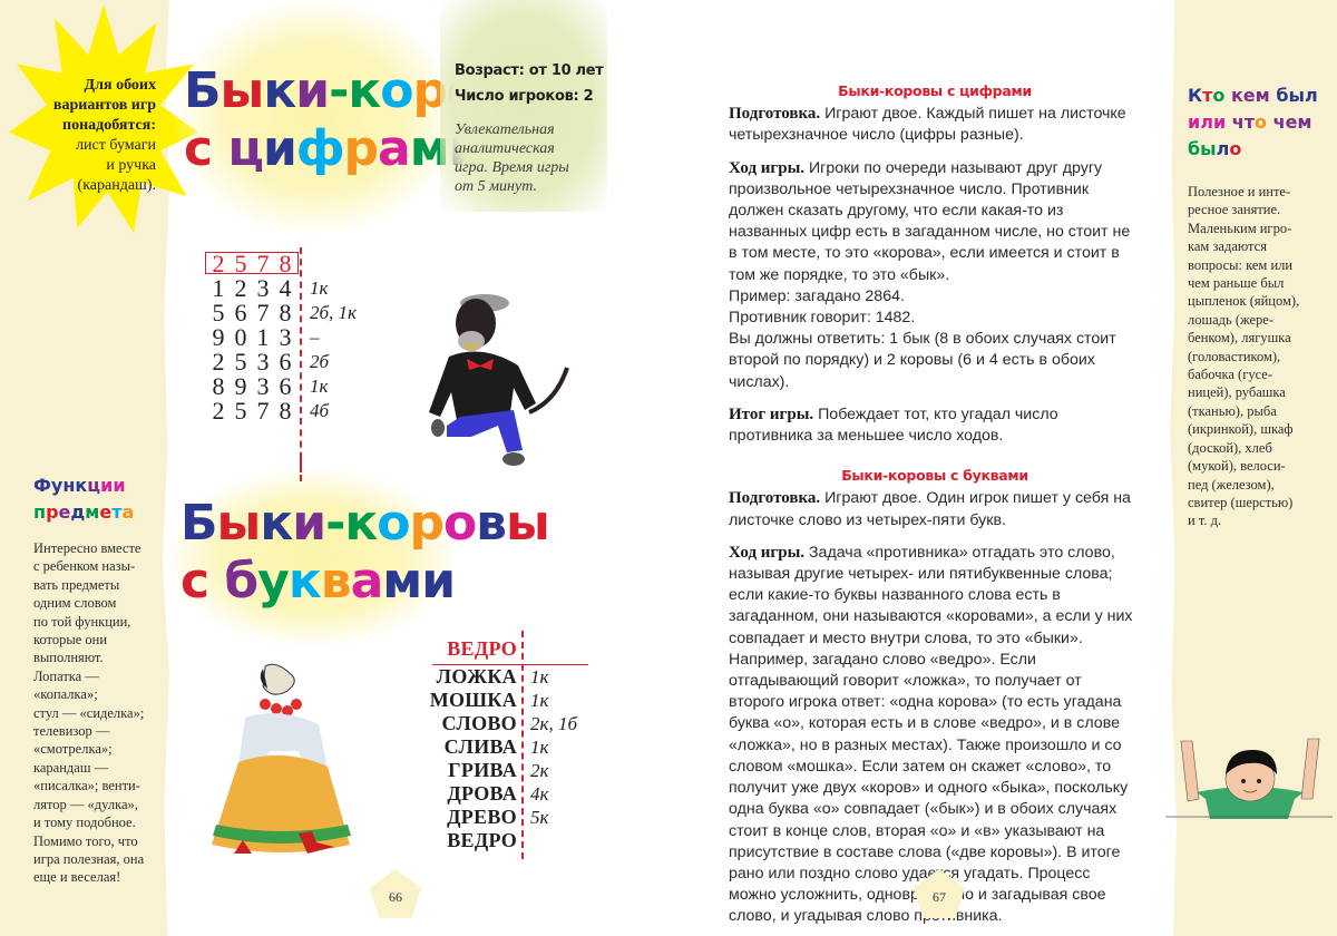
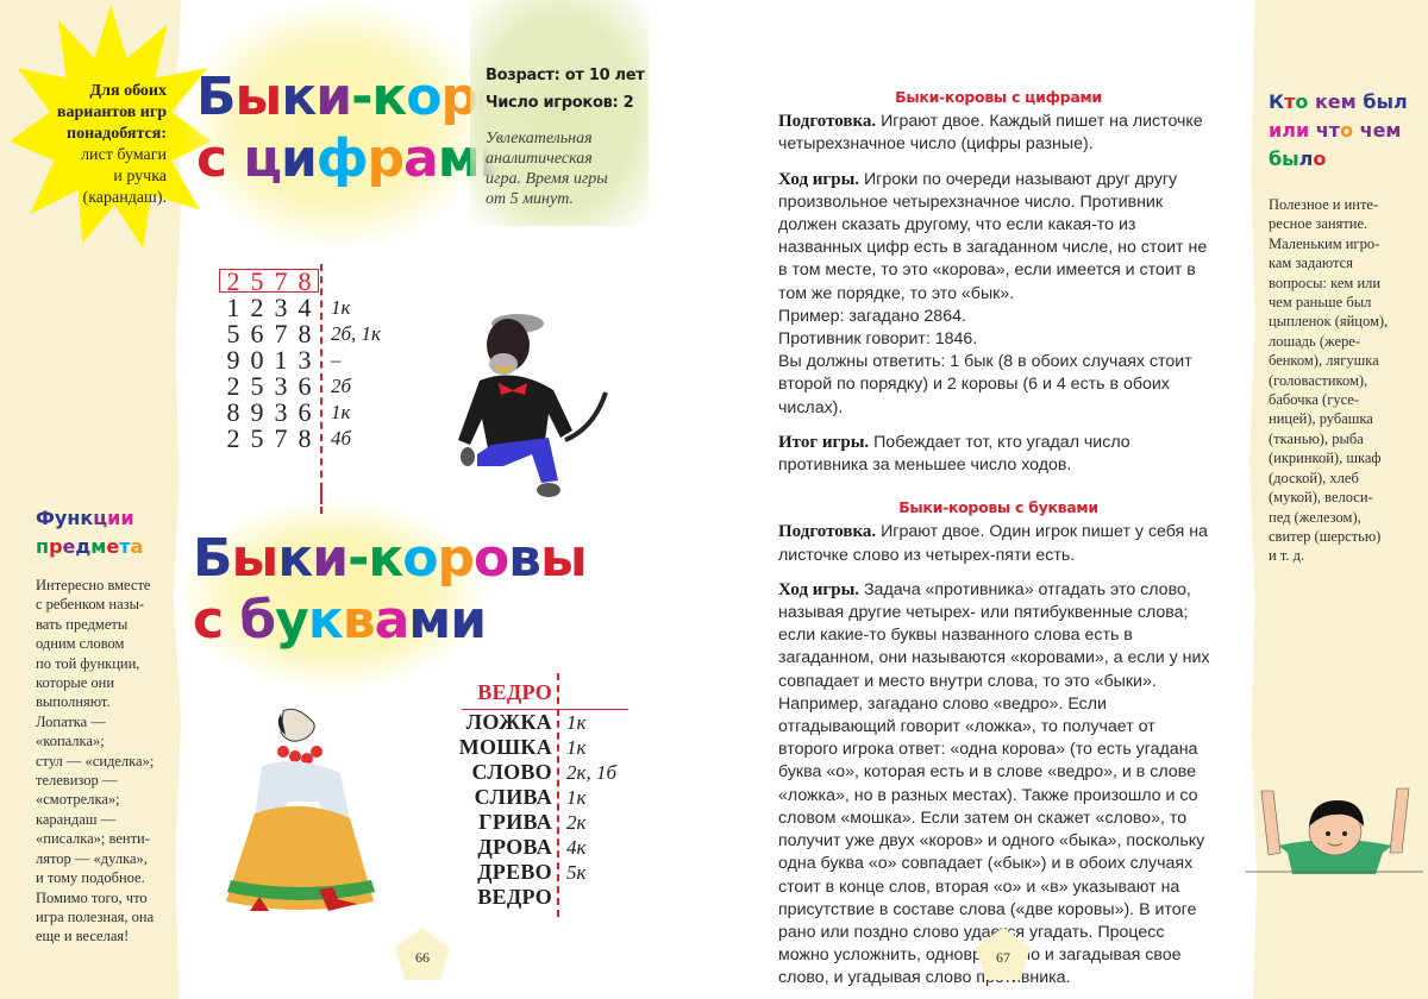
  Для обоих
  вариантов игр
  понадобятся:
  лист бумаги
  и ручка
  (карандаш).
  Быки-кор
  с цифрам
  Возраст: от 10 лет
  Число игроков: 2
  Увлекательная
  аналитическая
  игра. Время игры
  от 5 минут.
  2
  5
  7
  8
  1
  2
  3
  4
  1к
  5
  6
  7
  8
  2б, 1к
  9
  0
  1
  3
  –
  2
  5
  3
  6
  2б
  8
  9
  3
  6
  1к
  2
  5
  7
  8
  4б
  Быки-коровы
  с буквами
  ВЕДРО
  ЛОЖКА
  1к
  МОШКА
  1к
  СЛОВО
  2к, 1б
  СЛИВА
  1к
  ГРИВА
  2к
  ДРОВА
  4к
  ДРЕВО
  5к
  ВЕДРО
  Функции
  предмета
  Интересно вместе
  с ребенком назы-
  вать предметы
  одним словом
  по той функции,
  которые они
  выполняют.
  Лопатка —
  «копалка»;
  стул — «сиделка»;
  телевизор —
  «смотрелка»;
  карандаш —
  «писалка»; венти-
  лятор — «дулка»,
  и тому подобное.
  Помимо того, что
  игра полезная, она
  еще и веселая!
  66
  Быки-коровы с цифрами
  Подготовка. Играют двое. Каждый пишет на листочке четырехзначное число (цифры разные).
  Ход игры. Игроки по очереди называют друг другу произвольное четырехзначное число. Противник должен сказать другому, что если какая-то из названных цифр есть в загаданном числе, но стоит не в том месте, то это «корова», если имеется и стоит в том же порядке, то это «бык».
  Пример: загадано 2864.
- Противник говорит: 1482.
+ Противник говорит: 1846.
  Вы должны ответить: 1 бык (8 в обоих случаях стоит второй по порядку) и 2 коровы (6 и 4 есть в обоих числах).
  Итог игры. Побеждает тот, кто угадал число противника за меньшее число ходов.
  Быки-коровы с буквами
- Подготовка. Играют двое. Один игрок пишет у себя на листочке слово из четырех-пяти букв.
+ Подготовка. Играют двое. Один игрок пишет у себя на листочке слово из четырех-пяти есть.
  Ход игры. Задача «противника» отгадать это слово, называя другие четырех- или пятибуквенные слова; если какие-то буквы названного слова есть в загаданном, они называются «коровами», а если у них совпадает и место внутри слова, то это «быки». Например, загадано слово «ведро». Если отгадывающий говорит «ложка», то получает от второго игрока ответ: «одна корова» (то есть угадана буква «о», которая есть и в слове «ведро», и в слове «ложка», но в разных местах). Также произошло и со словом «мошка». Если затем он скажет «слово», то получит уже двух «коров» и одного «быка», поскольку одна буква «о» совпадает («бык») и в обоих случаях стоит в конце слов, вторая «о» и «в» указывают на присутствие в составе слова («две коровы»). В итоге рано или поздно слово удаеся угадать. Процесс можно усложнить, одновро и загадывая свое слово, и угадывая слово пвника.
  Кто кем был
  или что чем
  было
  Полезное и инте-
  ресное занятие.
  Маленьким игро-
  кам задаются
  вопросы: кем или
  чем раньше был
  цыпленок (яйцом),
  лошадь (жере-
  бенком), лягушка
  (головастиком),
  бабочка (гусе-
  ницей), рубашка
  (тканью), рыба
  (икринкой), шкаф
  (доской), хлеб
  (мукой), велоси-
  пед (железом),
  свитер (шерстью)
  и т. д.
  67
